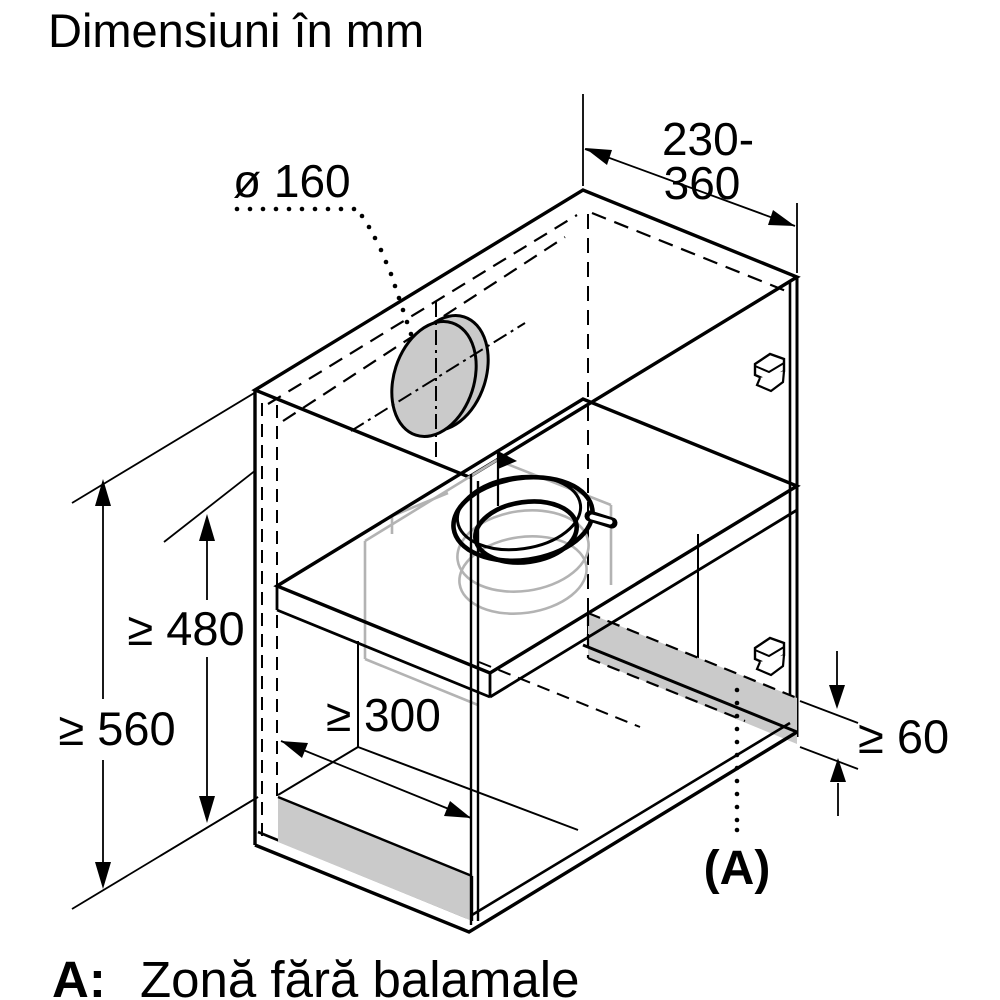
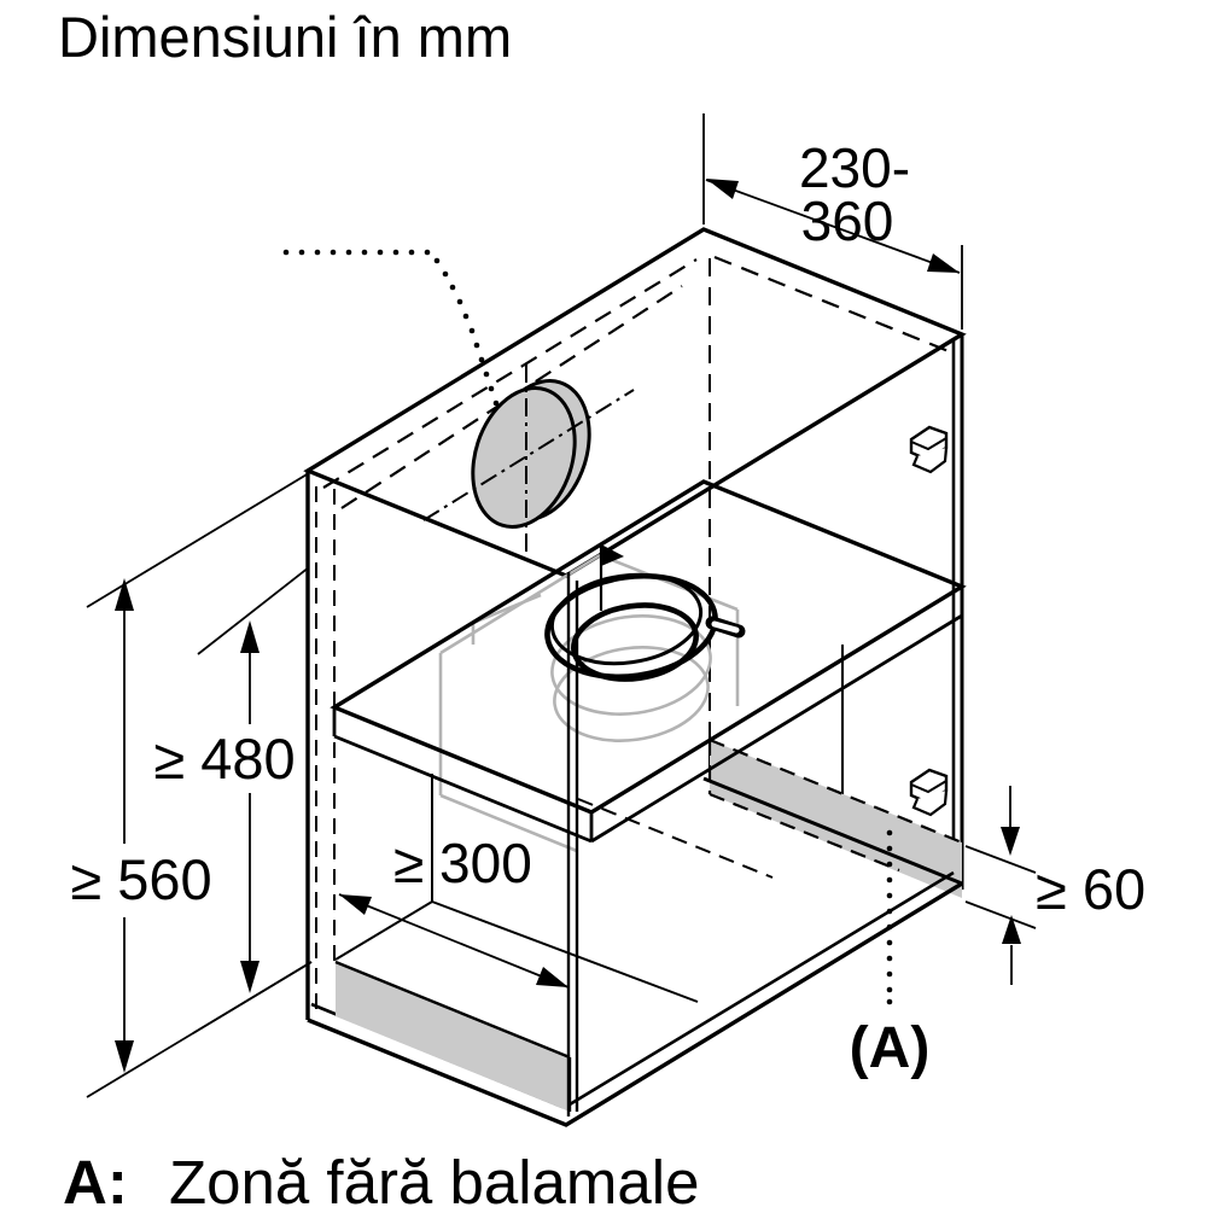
  Dimensiuni în mm
- ø 160
  230-
  360
  ≥ 480
  ≥ 560
  ≥ 300
  ≥ 60
  (A)
  A:
  Zonă fără balamale
